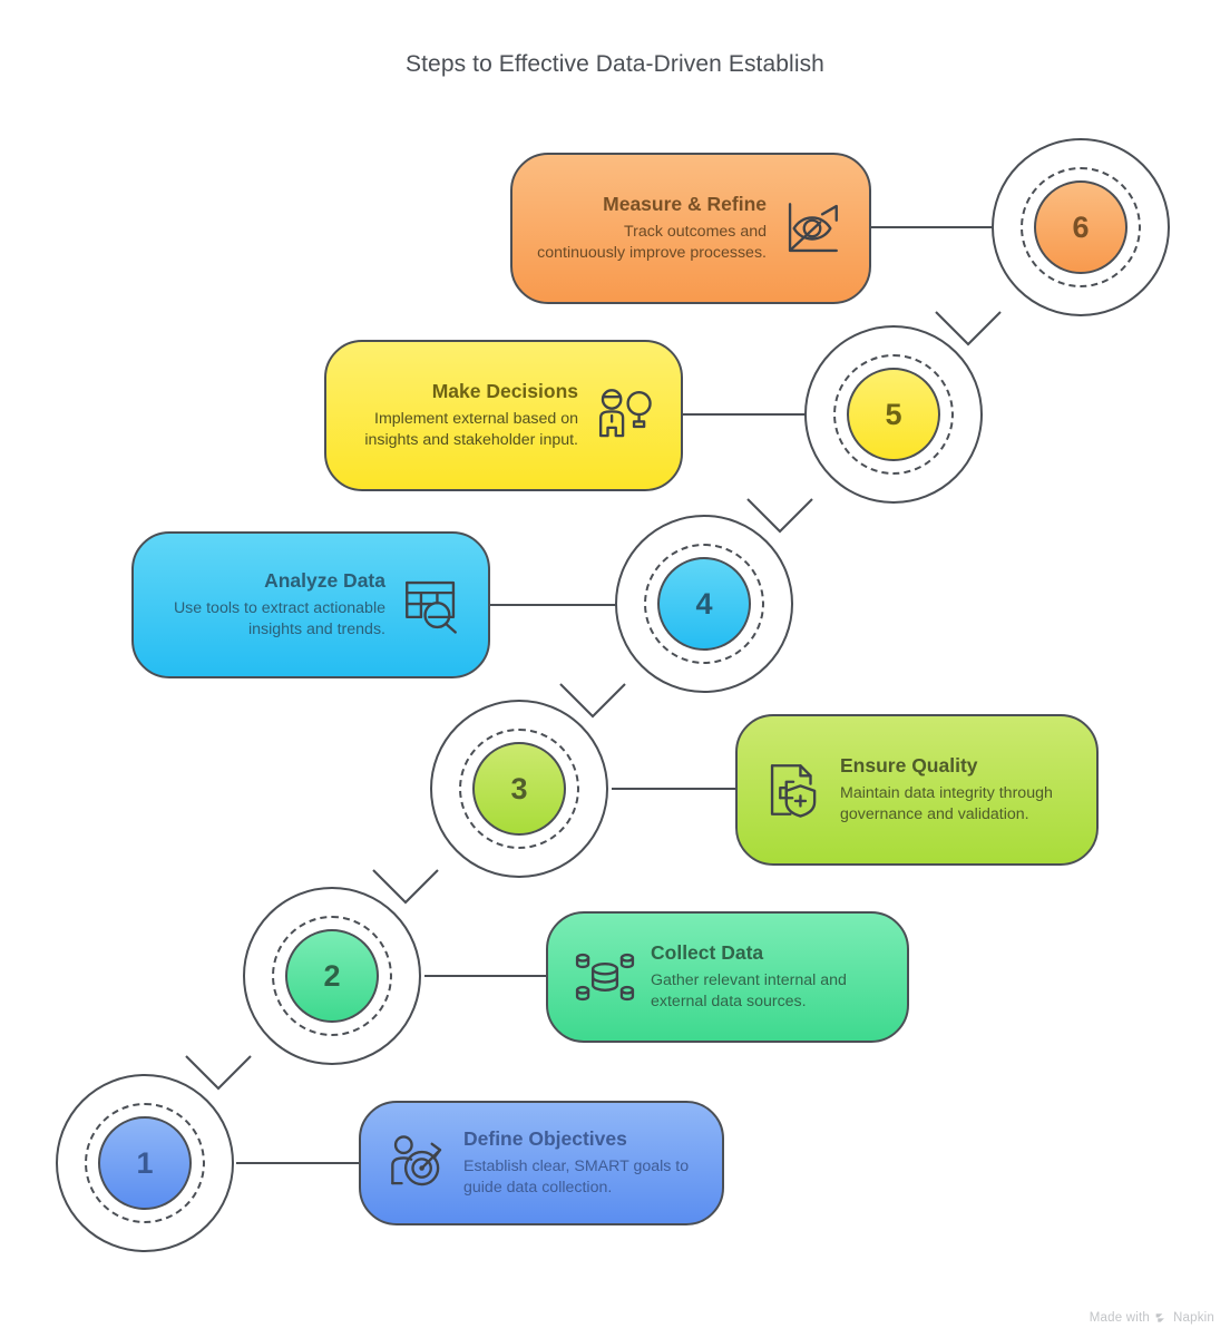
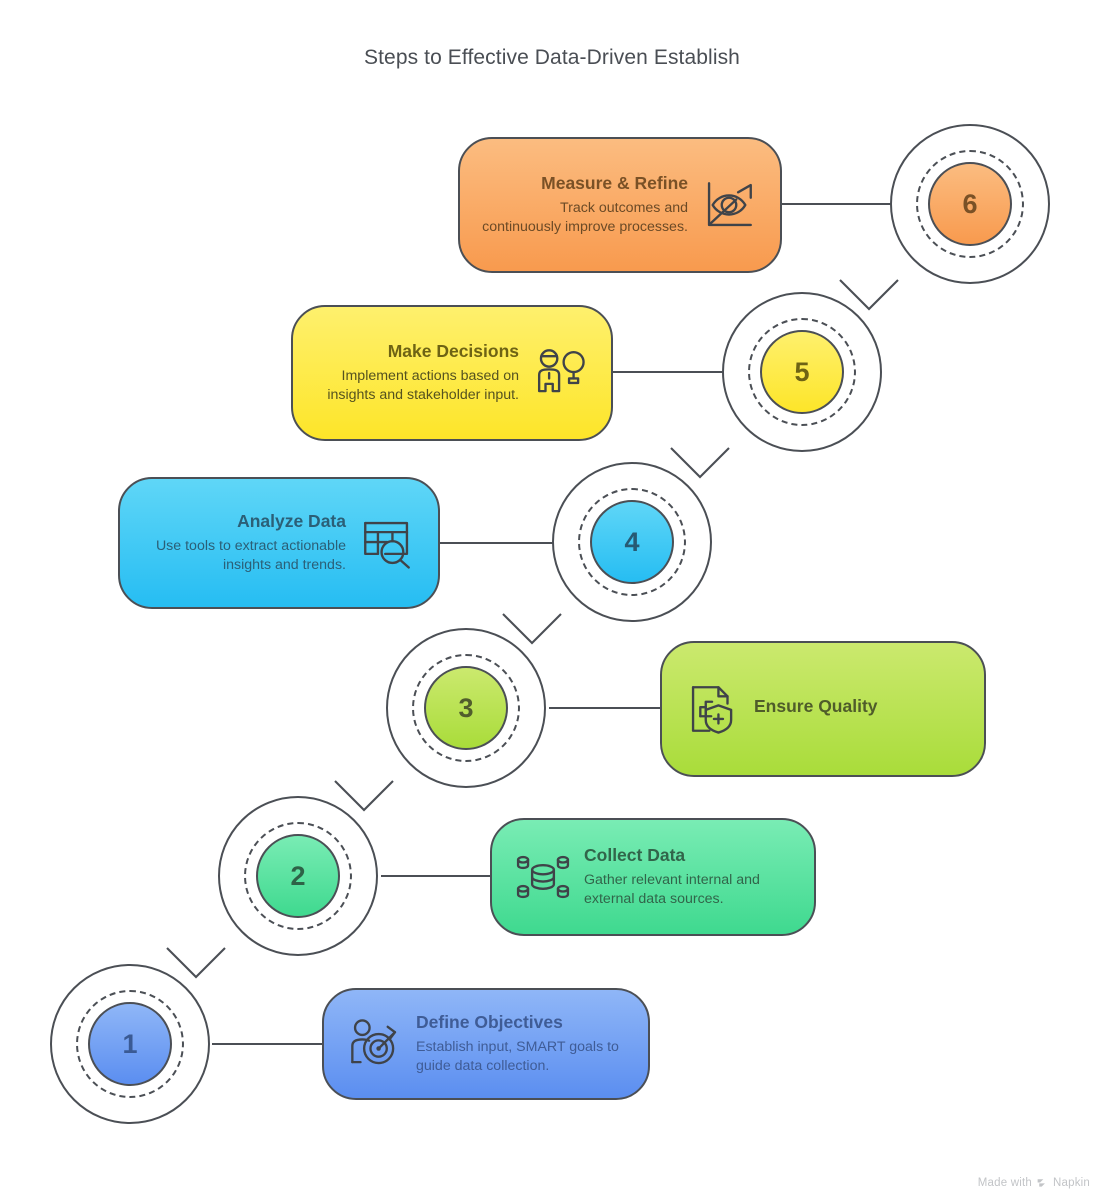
  Steps to Effective Data-Driven Establish
  6
  5
  4
  3
  2
  1
  Measure & Refine
  Track outcomes and continuously improve processes.
  Make Decisions
- Implement external based on insights and stakeholder input.
+ Implement actions based on insights and stakeholder input.
  Analyze Data
  Use tools to extract actionable insights and trends.
  Ensure Quality
- Maintain data integrity through governance and validation.
  Collect Data
  Gather relevant internal and external data sources.
  Define Objectives
- Establish clear, SMART goals to guide data collection.
+ Establish input, SMART goals to guide data collection.
  Made with
  Napkin
